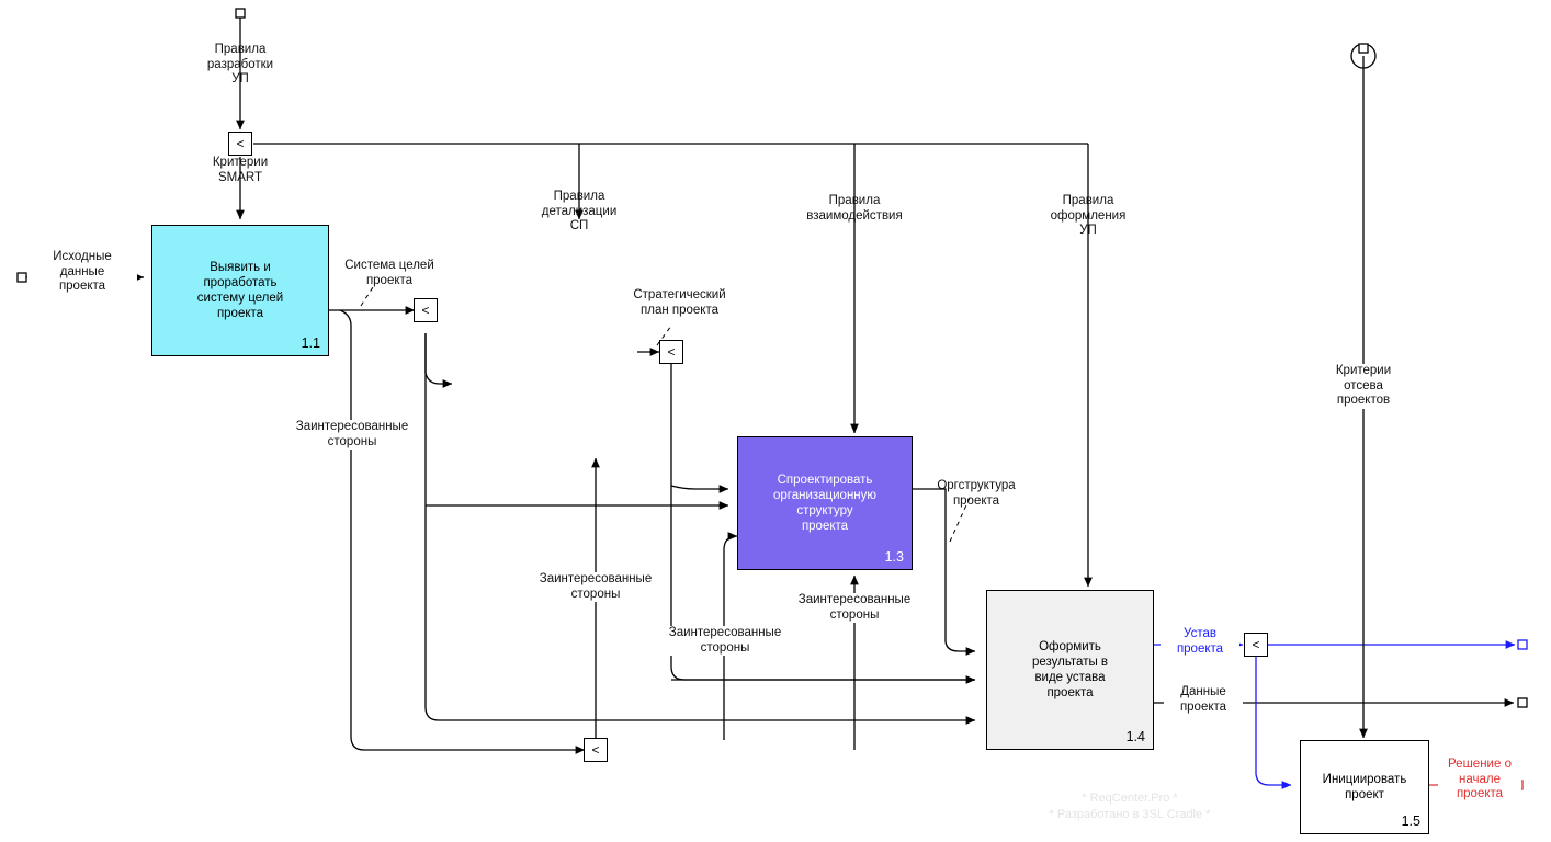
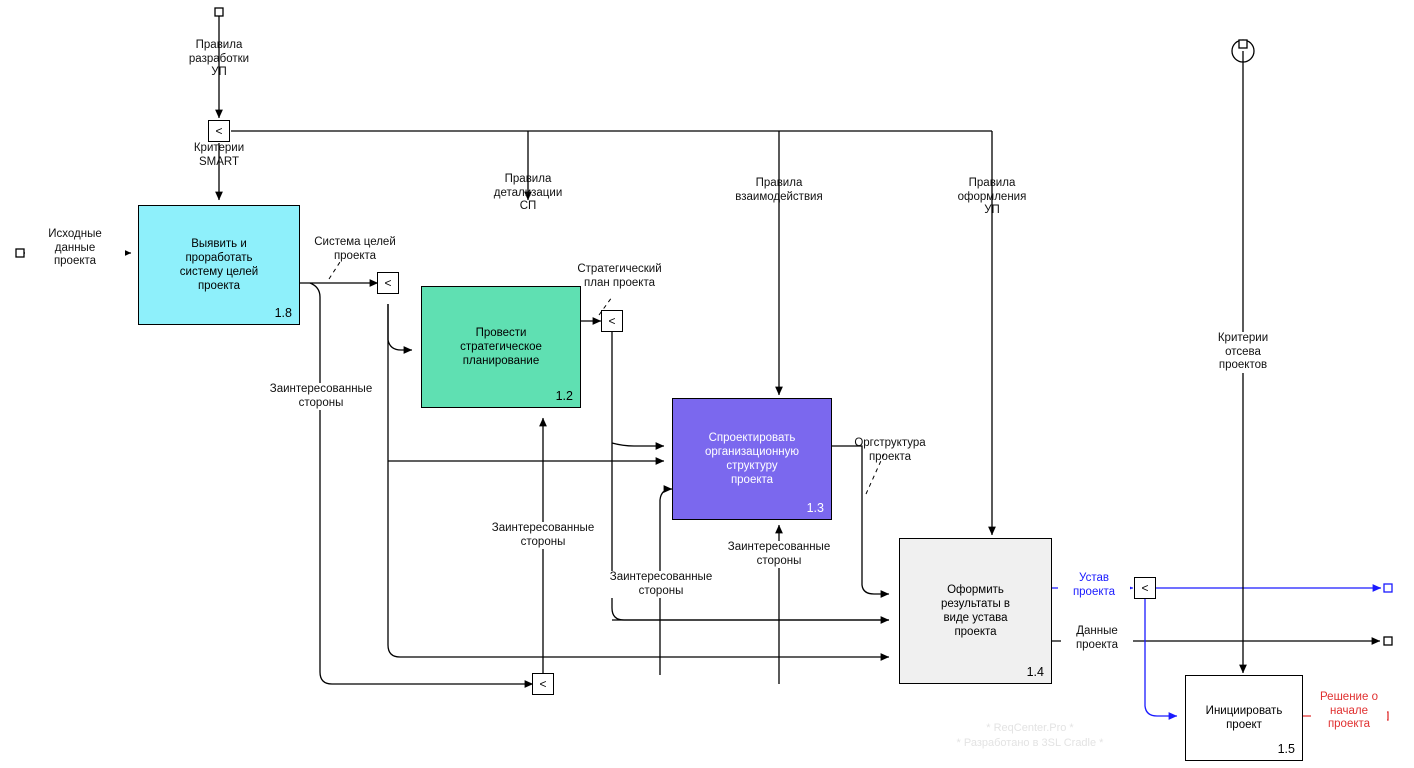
  Выявить и
  проработать
  систему целей
  проекта
- 1.1
+ 1.8
+ Провести
+ стратегическое
+ планирование
+ 1.2
  Спроектировать
  организационную
  структуру
  проекта
  1.3
  Оформить
  результаты в
  виде устава
  проекта
  1.4
  Инициировать
  проект
  1.5
  <
  <
  <
  <
  <
  Правила
  разработки
  УП
  Критерии
  SMART
  Исходные
  данные
  проекта
  Система целей
  проекта
  Правила
  детализации
  СП
  Стратегический
  план проекта
  Правила
  взаимодействия
  Правила
  оформления
  УП
  Критерии
  отсева
  проектов
  Оргструктура
  проекта
  Заинтересованные
  стороны
  Заинтересованные
  стороны
  Заинтересованные
  стороны
  Заинтересованные
  стороны
  Устав
  проекта
  Данные
  проекта
  Решение о
  начале
  проекта
  * ReqCenter.Pro *
  * Разработано в 3SL Cradle *
